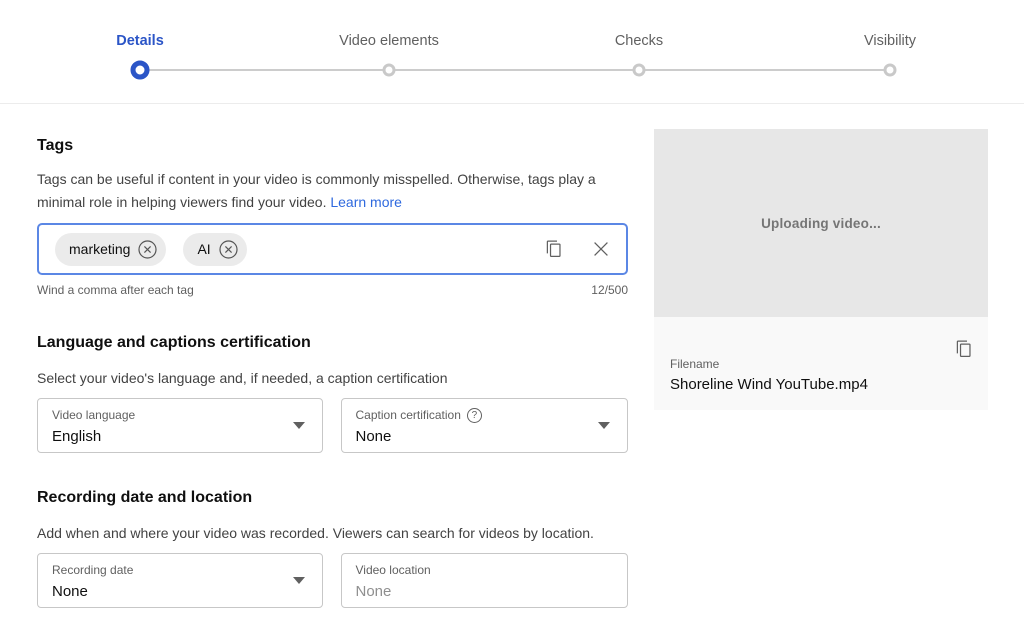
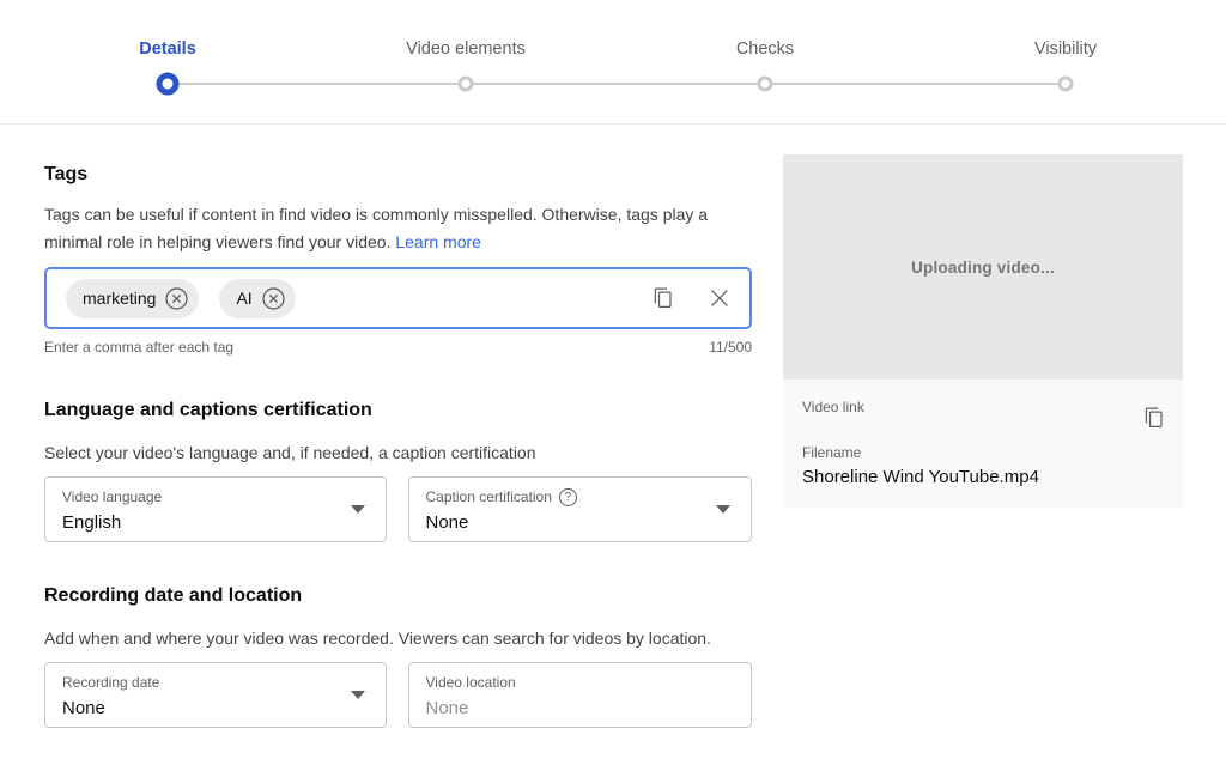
  Details
  Video elements
  Checks
  Visibility
  Tags
- Tags can be useful if content in your video is commonly misspelled. Otherwise, tags play a minimal role in helping viewers find your video. Learn more
+ Tags can be useful if content in find video is commonly misspelled. Otherwise, tags play a minimal role in helping viewers find your video. Learn more
  marketing
  AI
- Wind a comma after each tag
+ Enter a comma after each tag
- 12/500
+ 11/500
  Language and captions certification
  Select your video's language and, if needed, a caption certification
  Video language
  English
  Caption certification
  ?
  None
  Recording date and location
  Add when and where your video was recorded. Viewers can search for videos by location.
  Recording date
  None
  Video location
  None
  Uploading video...
+ Video link
  Filename
  Shoreline Wind YouTube.mp4
